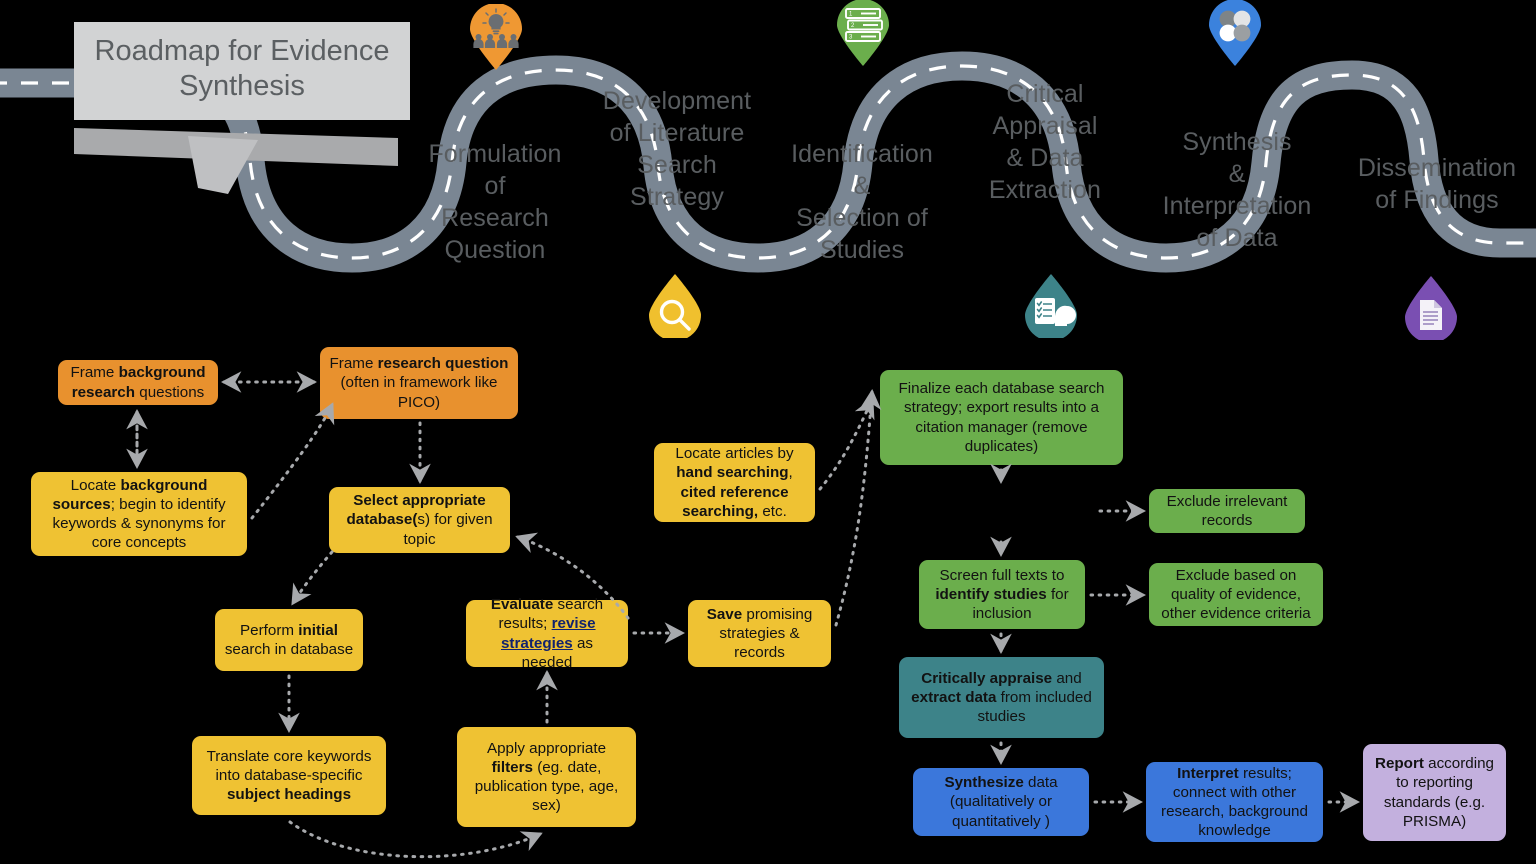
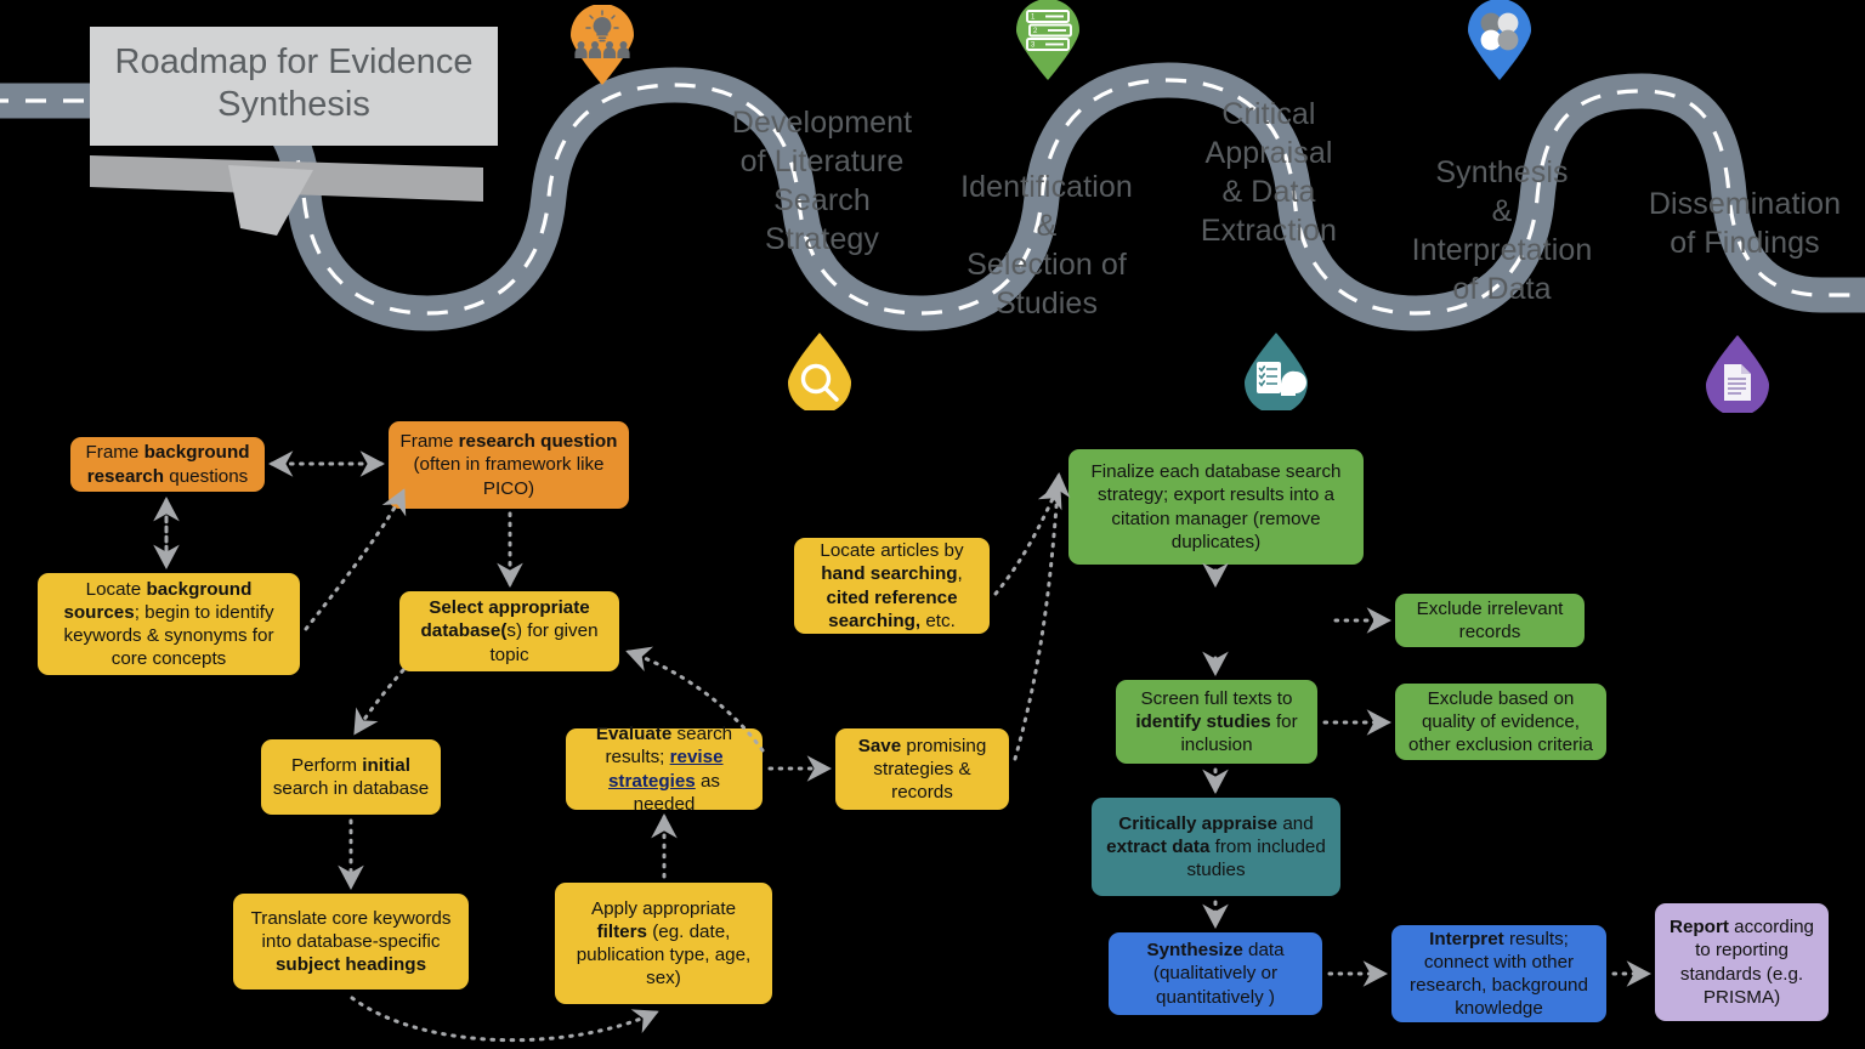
  Roadmap for Evidence
  Synthesis
- Formulation
- of
- Research
- Question
  Development
  of Literature
  Search
  Strategy
  Identification
  &
  Selection of
  Studies
  Critical
  Appraisal
  & Data
  Extraction
  Synthesis
  &
  Interpretation
  of Data
  Dissemination
  of Findings
  Frame background research questions
  Frame research question (often in framework like PICO)
  Locate background sources; begin to identify keywords & synonyms for core concepts
  Select appropriate database(s) for given topic
  Perform initial search in database
  Evaluate search results; revise strategies as needed
  Translate core keywords into database-specific subject headings
  Apply appropriate filters (eg. date, publication type, age, sex)
  Locate articles by hand searching, cited reference searching, etc.
  Save promising strategies & records
  Finalize each database search strategy; export results into a citation manager (remove duplicates)
  Exclude irrelevant records
  Screen full texts to identify studies for inclusion
- Exclude based on quality of evidence, other evidence criteria
+ Exclude based on quality of evidence, other exclusion criteria
  Critically appraise and extract data from included studies
  Synthesize data (qualitatively or quantitatively )
  Interpret results; connect with other research, background knowledge
  Report according to reporting standards (e.g. PRISMA)
